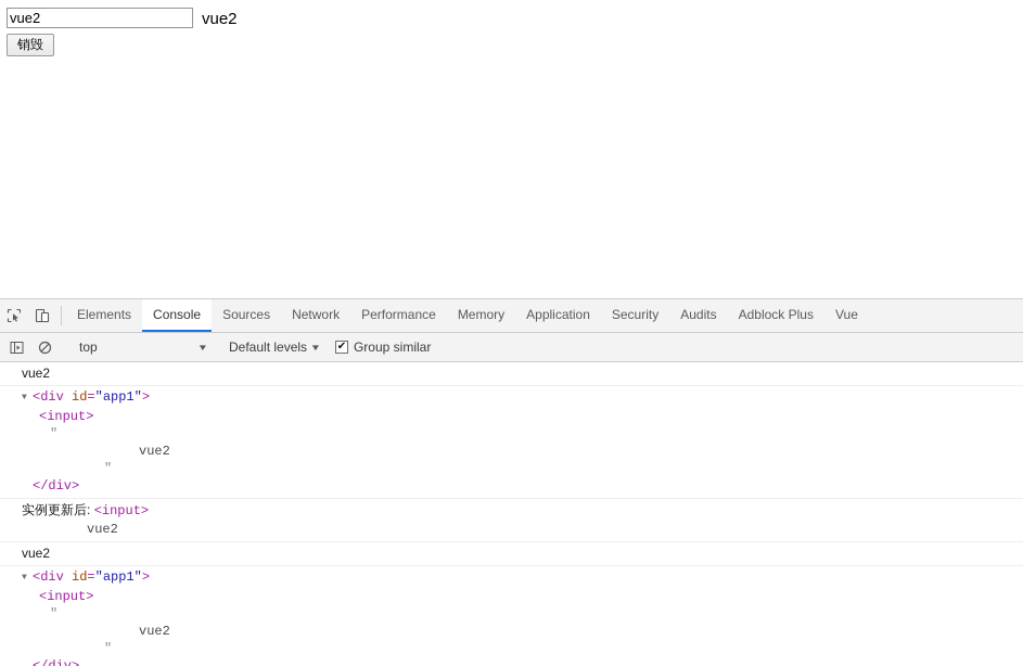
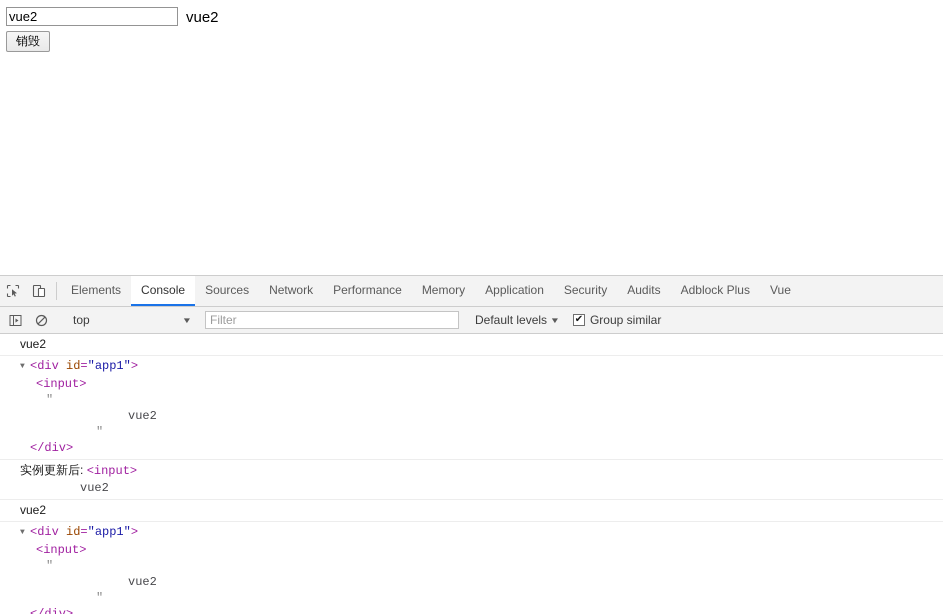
  vue2
  vue2
  销毁
  Elements
  Console
  Sources
  Network
  Performance
  Memory
  Application
  Security
  Audits
  Adblock Plus
  Vue
  top
  ▼
+ Filter
  Default levels
  ▼
  ✔
  Group similar
  vue2
  ▼ <div id="app1">
  <input>
  "
  vue2
  "
  </div>
  实例更新后: <input>
  vue2
  vue2
  ▼ <div id="app1">
  <input>
  "
  vue2
  "
